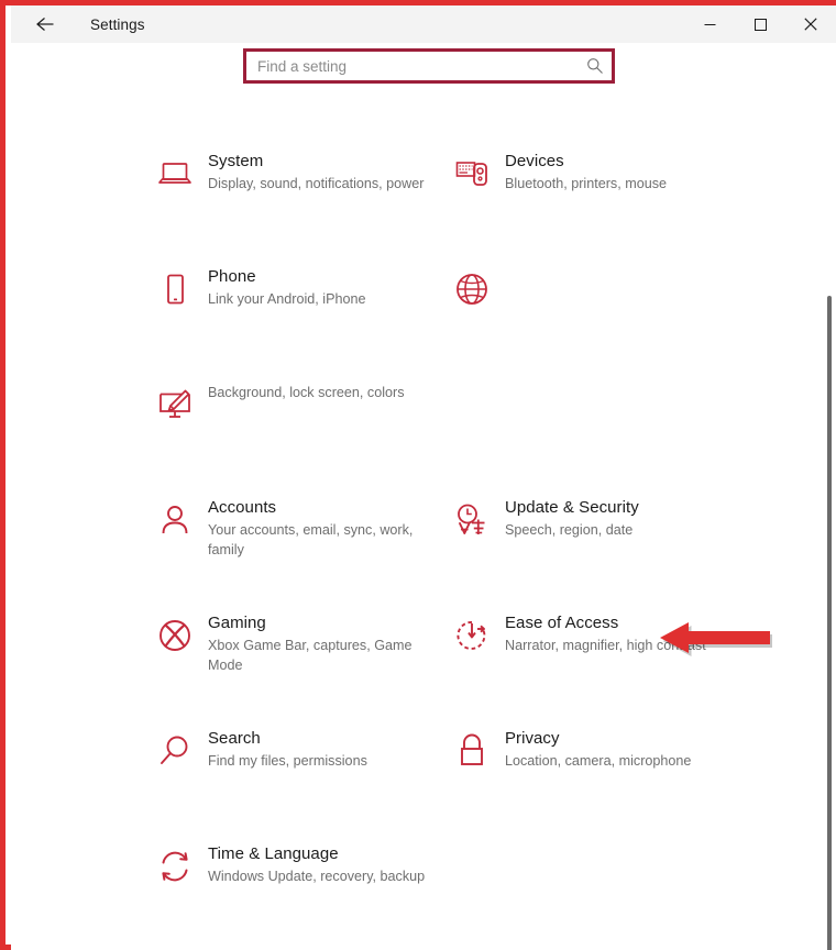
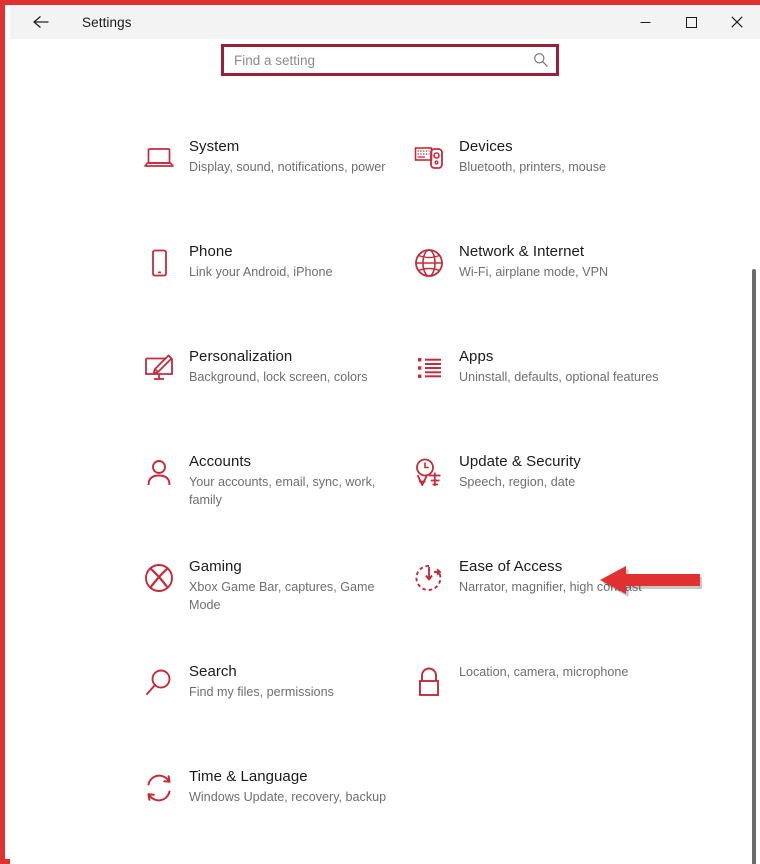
  Settings
  Find a setting
  System
  Display, sound, notifications, power
  Devices
  Bluetooth, printers, mouse
  Phone
  Link your Android, iPhone
+ Network & Internet
+ Wi-Fi, airplane mode, VPN
+ Personalization
  Background, lock screen, colors
+ Apps
+ Uninstall, defaults, optional features
  Accounts
  Your accounts, email, sync, work, family
  Update & Security
  Speech, region, date
  Gaming
  Xbox Game Bar, captures, Game Mode
  Ease of Access
  Narrator, magnifier, high coast
  Search
  Find my files, permissions
- Privacy
  Location, camera, microphone
  Time & Language
  Windows Update, recovery, backup
